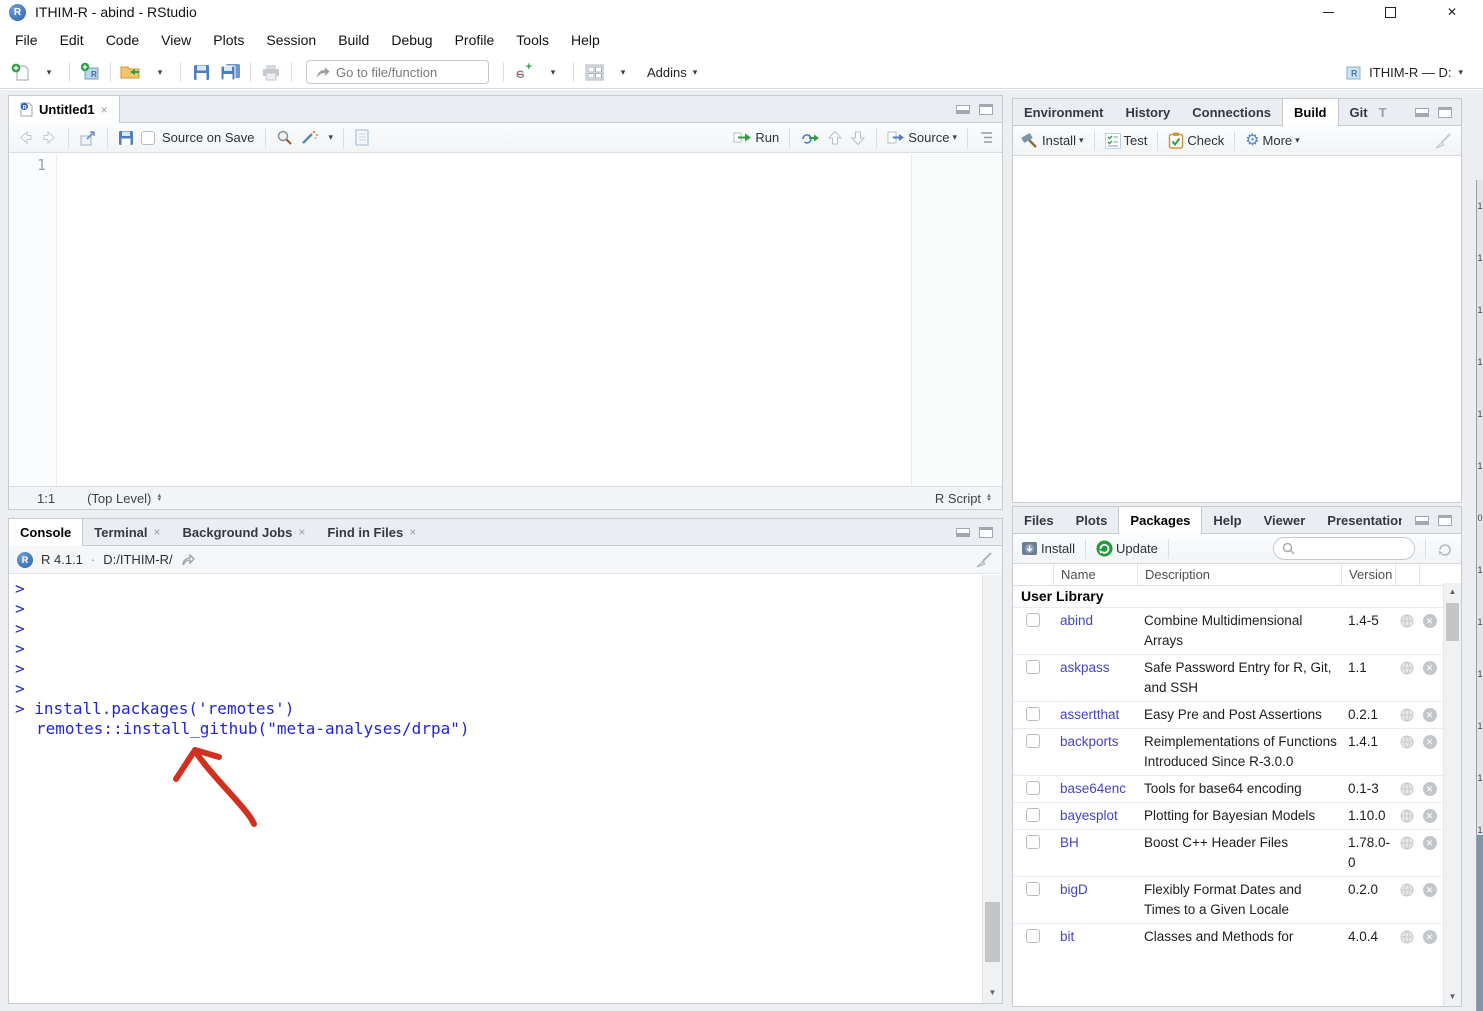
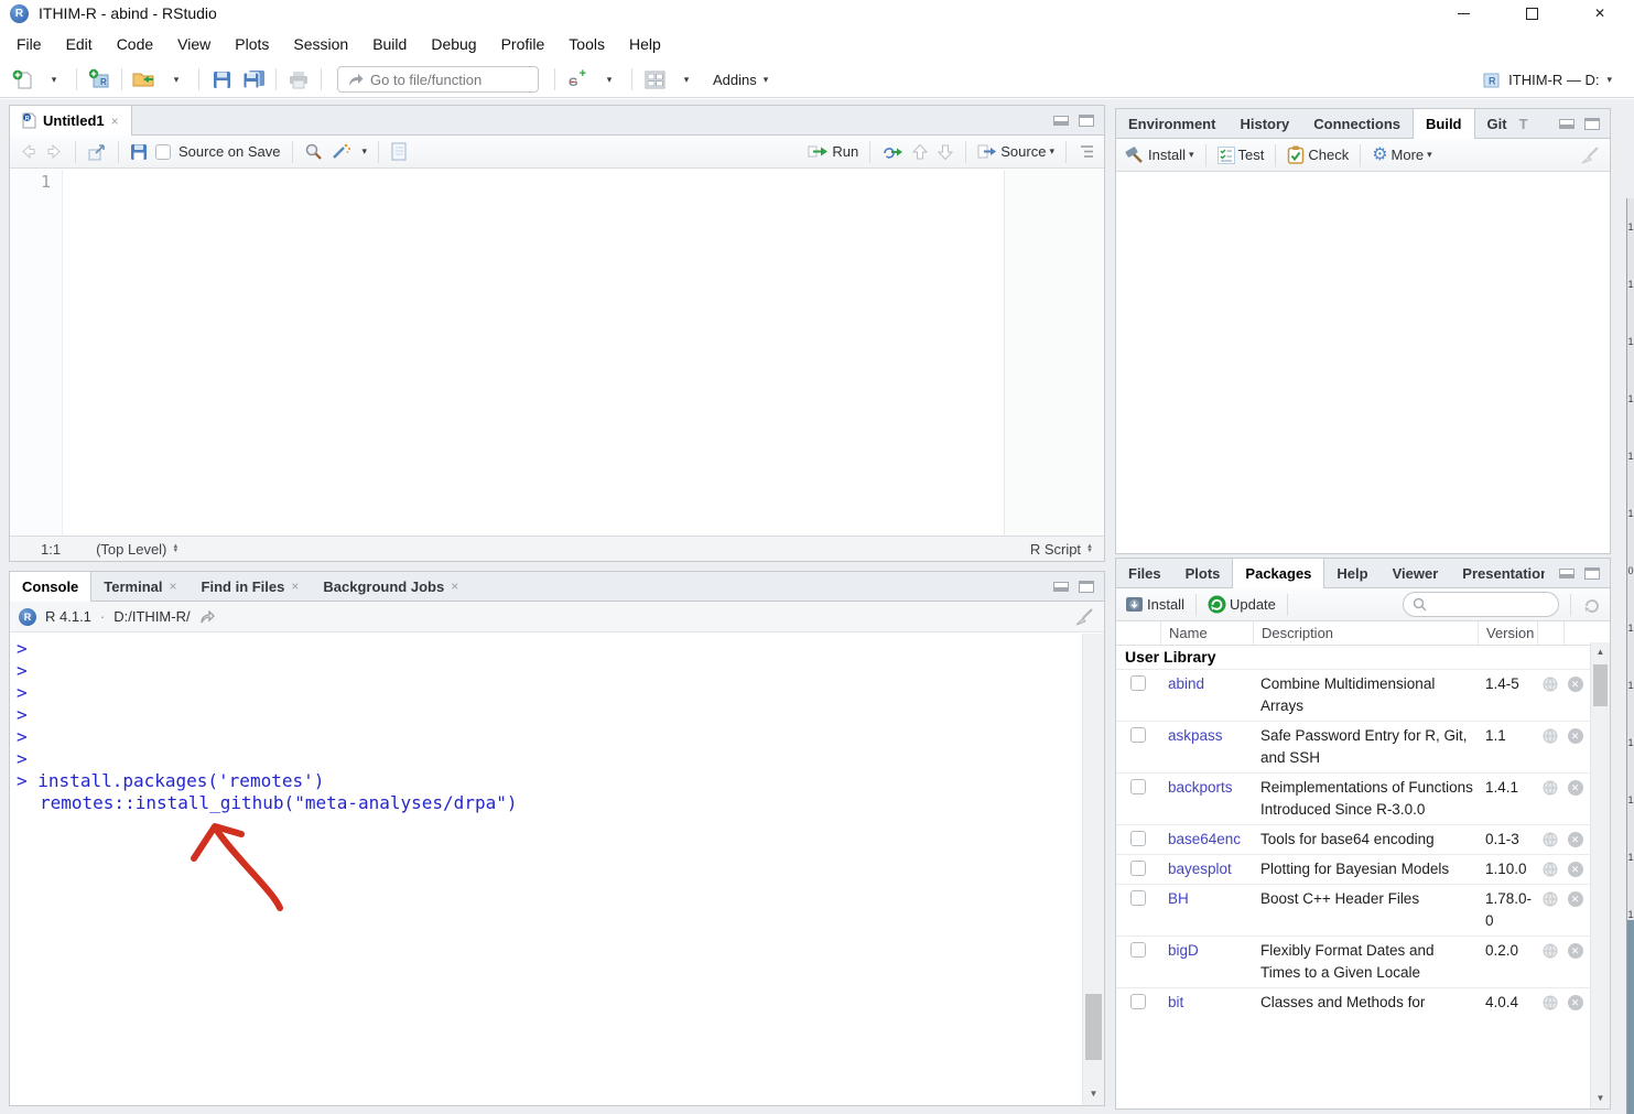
  R
  ITHIM-R - abind - RStudio
  File
  Edit
  Code
  View
  Plots
  Session
  Build
  Debug
  Profile
  Tools
  Help
  ▾
  R
  ▾
  Go to file/function
  +
  −
  G
  ▾
  ▾
  Addins
  ▾
  R
  ITHIM-R — D:
  ▾
  Untitled1
  ×
  Source on Save
  ▾
  Run
  Source
  ▾
  1
  1:1
  (Top Level)
  R Script
  Console
  Terminal
  ×
- Background Jobs
+ Find in Files
  ×
- Find in Files
+ Background Jobs
  ×
  R
  R 4.1.1
  ·
  D:/ITHIM-R/
  >
  >
  >
  >
  >
  >
  > install.packages('remotes')
  remotes::install_github("meta-analyses/drpa")
  ▼
  Environment
  History
  Connections
  Build
  Git
  T
  Install
  ▾
  Test
  Check
  ⚙
  More
  ▾
  Files
  Plots
  Packages
  Help
  Viewer
  Presentation
  Install
  Update
  Name
  Description
  Version
  User Library
  abind
  Combine Multidimensional Arrays
  1.4-5
  askpass
  Safe Password Entry for R, Git, and SSH
  1.1
- assertthat
- Easy Pre and Post Assertions
- 0.2.1
  backports
  Reimplementations of Functions Introduced Since R-3.0.0
  1.4.1
  base64enc
  Tools for base64 encoding
  0.1-3
  bayesplot
  Plotting for Bayesian Models
  1.10.0
  BH
  Boost C++ Header Files
  1.78.0-0
  bigD
  Flexibly Format Dates and Times to a Given Locale
  0.2.0
  bit
  Classes and Methods for
  4.0.4
  ▲
  ▼
  1
  1
  1
  1
  1
  1
  0
  1
  1
  1
  1
  1
  1
